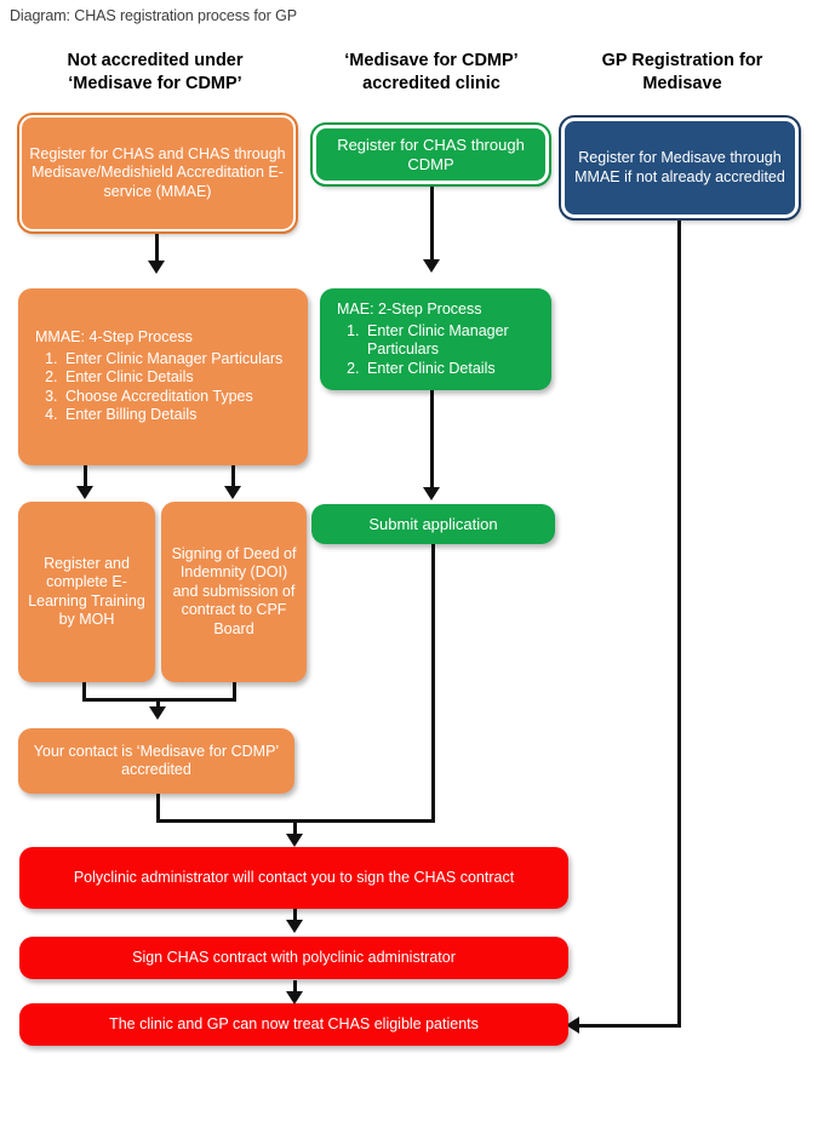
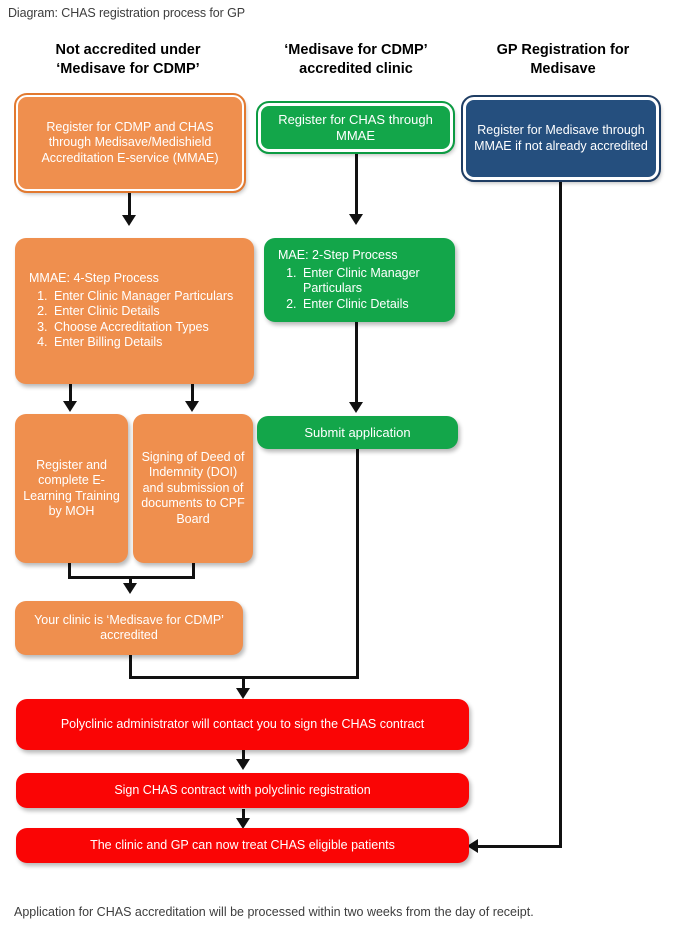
  Diagram: CHAS registration process for GP
  Not accredited under
  ‘Medisave for CDMP’
  ‘Medisave for CDMP’
  accredited clinic
  GP Registration for
  Medisave
- Register for CHAS and CHAS through Medisave/Medishield Accreditation E-service (MMAE)
+ Register for CDMP and CHAS through Medisave/Medishield Accreditation E-service (MMAE)
- Register for CHAS through CDMP
+ Register for CHAS through MMAE
  Register for Medisave through MMAE if not already accredited
  MMAE: 4-Step Process
  Enter Clinic Manager Particulars
  Enter Clinic Details
  Choose Accreditation Types
  Enter Billing Details
  MAE: 2-Step Process
  Enter Clinic Manager Particulars
  Enter Clinic Details
  Register and complete E-Learning Training by MOH
- Signing of Deed of Indemnity (DOI) and submission of contract to CPF Board
+ Signing of Deed of Indemnity (DOI) and submission of documents to CPF Board
  Submit application
- Your contact is ‘Medisave for CDMP’ accredited
+ Your clinic is ‘Medisave for CDMP’ accredited
  Polyclinic administrator will contact you to sign the CHAS contract
- Sign CHAS contract with polyclinic administrator
+ Sign CHAS contract with polyclinic registration
  The clinic and GP can now treat CHAS eligible patients
+ Application for CHAS accreditation will be processed within two weeks from the day of receipt.
